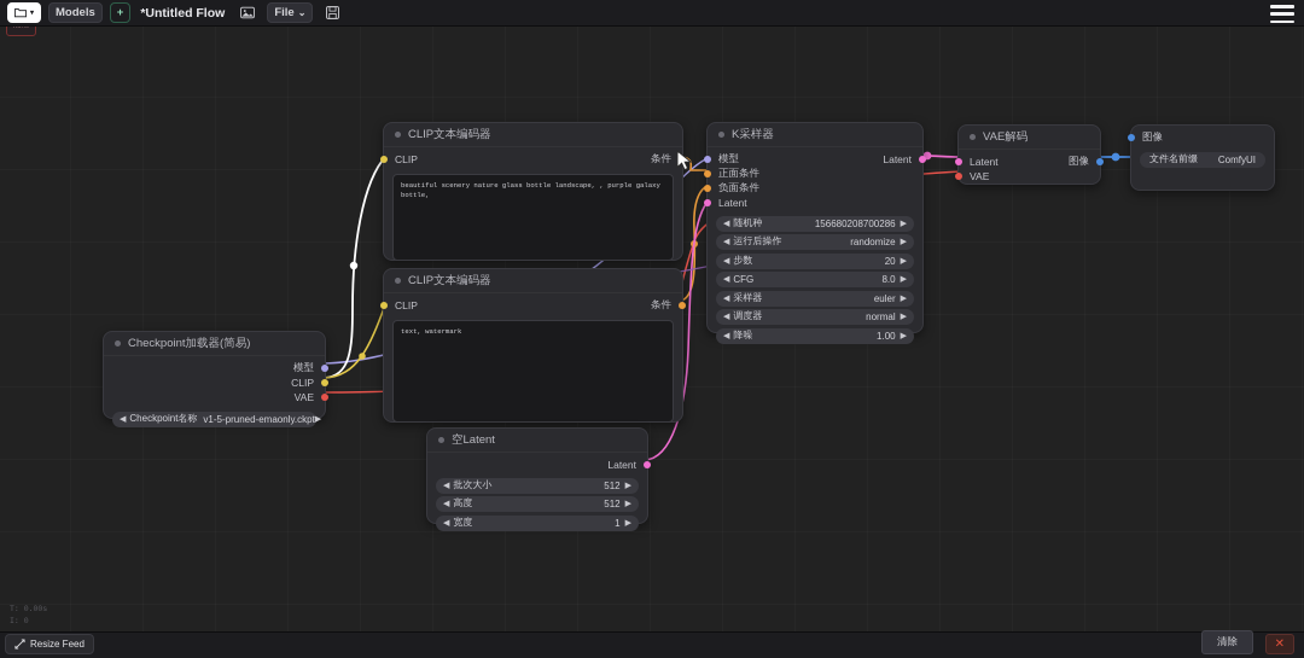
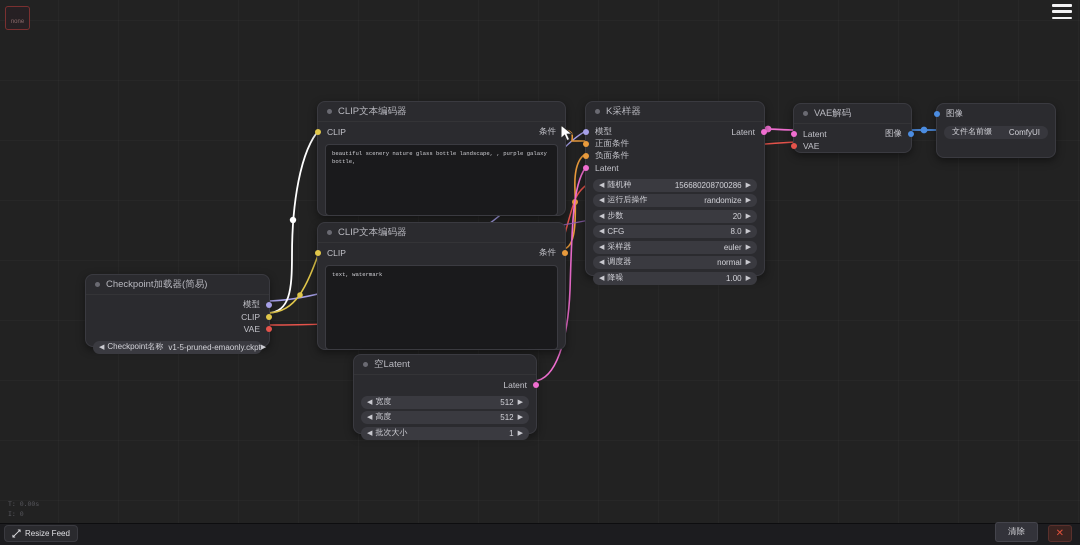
- Models
- +
- *Untitled Flow
- File
- ⌄
  CLIP文本编码器
  CLIP
  条件
  CLIP文本编码器
  CLIP
  条件
  K采样器
  模型
  Latent
  正面条件
  负面条件
  Latent
  随机种
  156680208700286
  运行后操作
  randomize
  步数
  20
  CFG
  8.0
  采样器
  euler
  调度器
  normal
  降噪
  1.00
  VAE解码
  Latent
  图像
  VAE
  图像
  文件名前缀
  ComfyUI
  Checkpoint加载器(简易)
  模型
  CLIP
  VAE
  Checkpoint名称
  v1-5-pruned-emaonly.ckpt
  空Latent
  Latent
- 批次大小
+ 宽度
  512
  高度
  512
- 宽度
+ 批次大小
  1
  Resize Feed
  清除
  ✕
